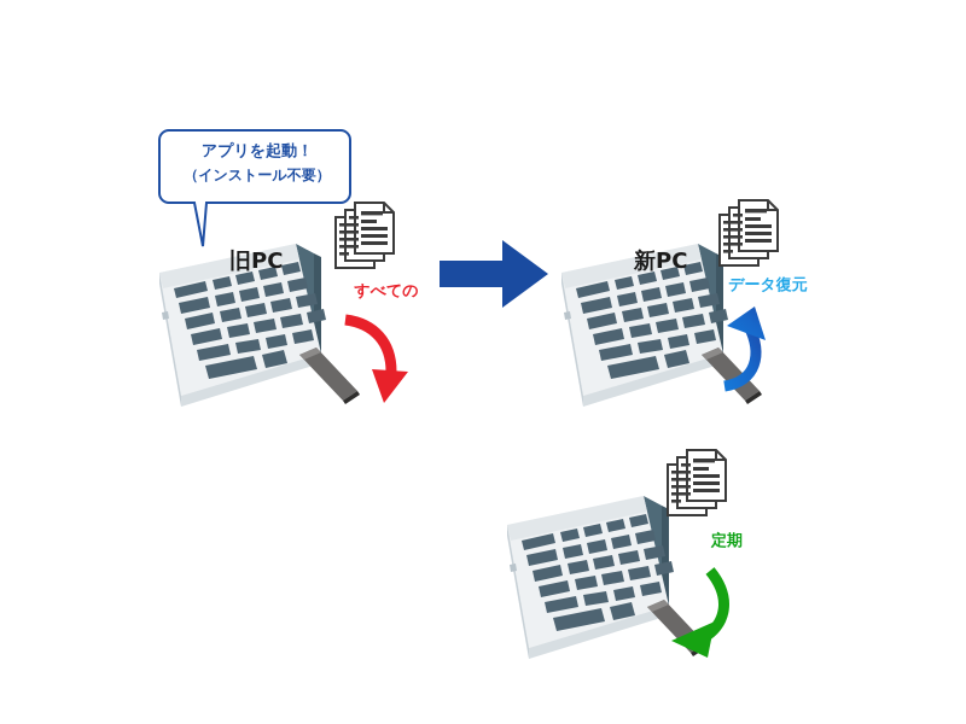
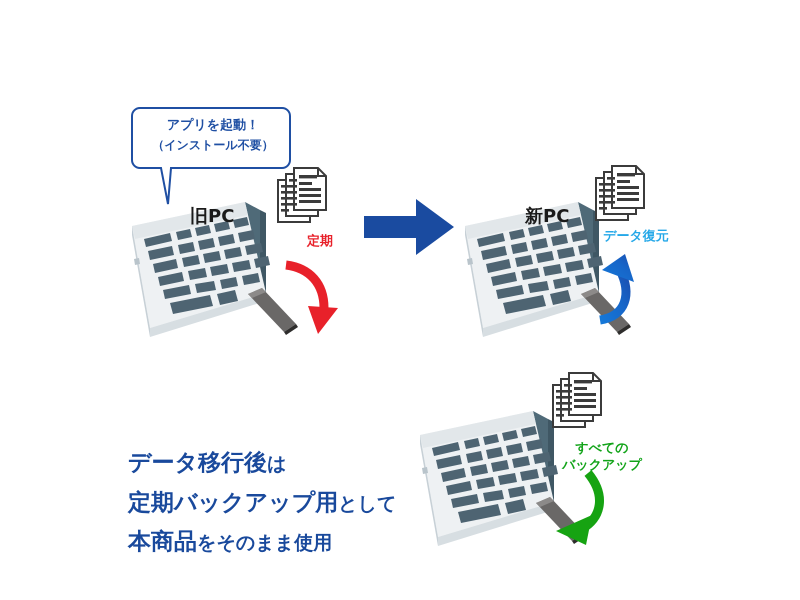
  アプリを起動！
  （インストール不要）
  旧PC
- すべての
+ 定期
  新PC
  データ復元
- 定期
+ すべての
+ バックアップ
+ データ移行後は
+ 定期バックアップ用として
+ 本商品をそのまま使用
